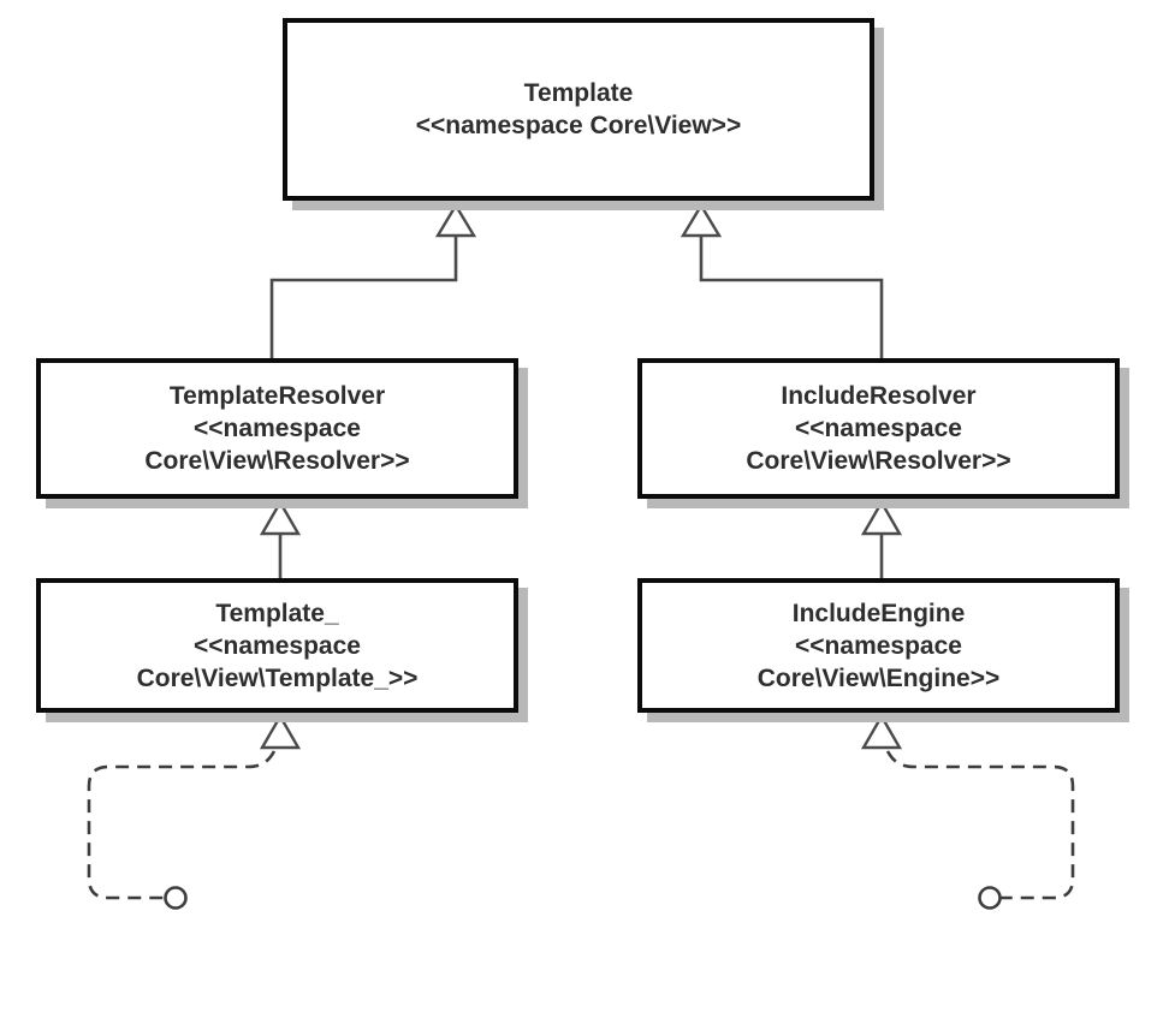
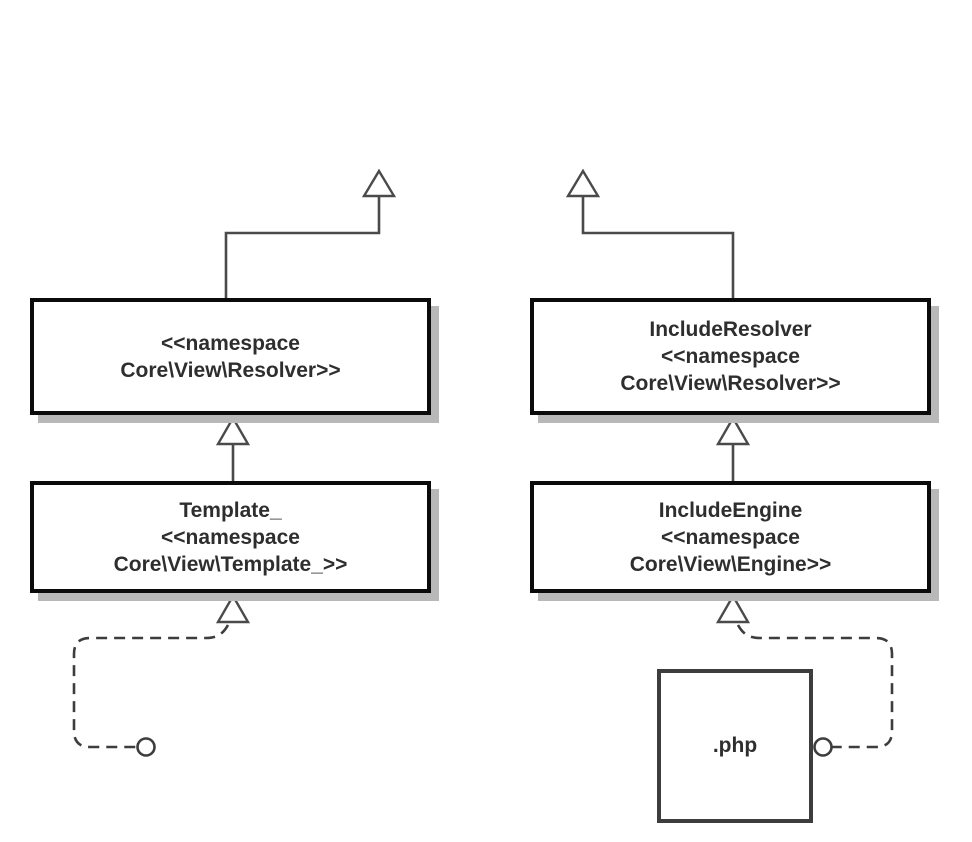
- Template
- <<namespace Core\View>>
- TemplateResolver
  <<namespace
  Core\View\Resolver>>
  IncludeResolver
  <<namespace
  Core\View\Resolver>>
  Template_
  <<namespace
  Core\View\Template_>>
  IncludeEngine
  <<namespace
  Core\View\Engine>>
+ .php
